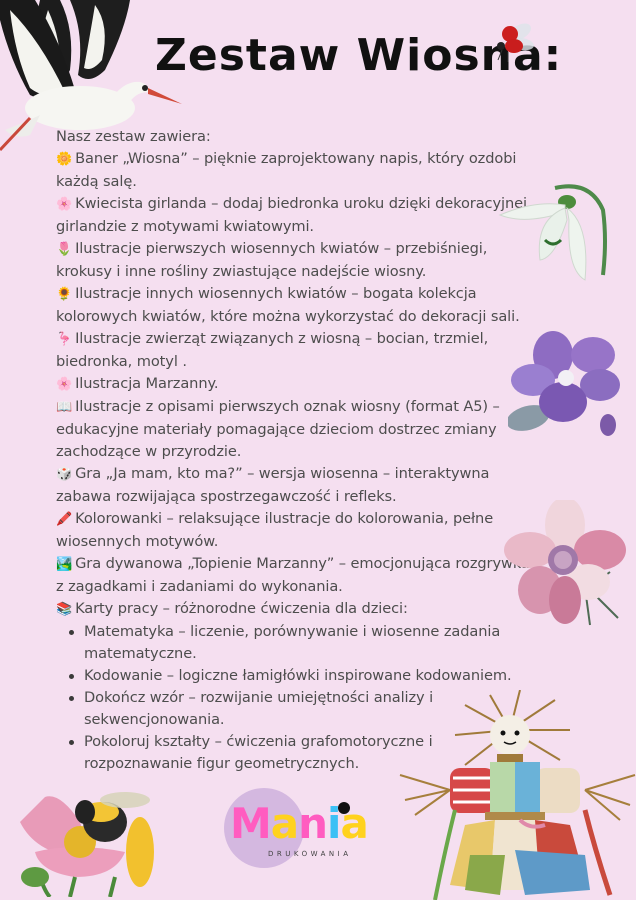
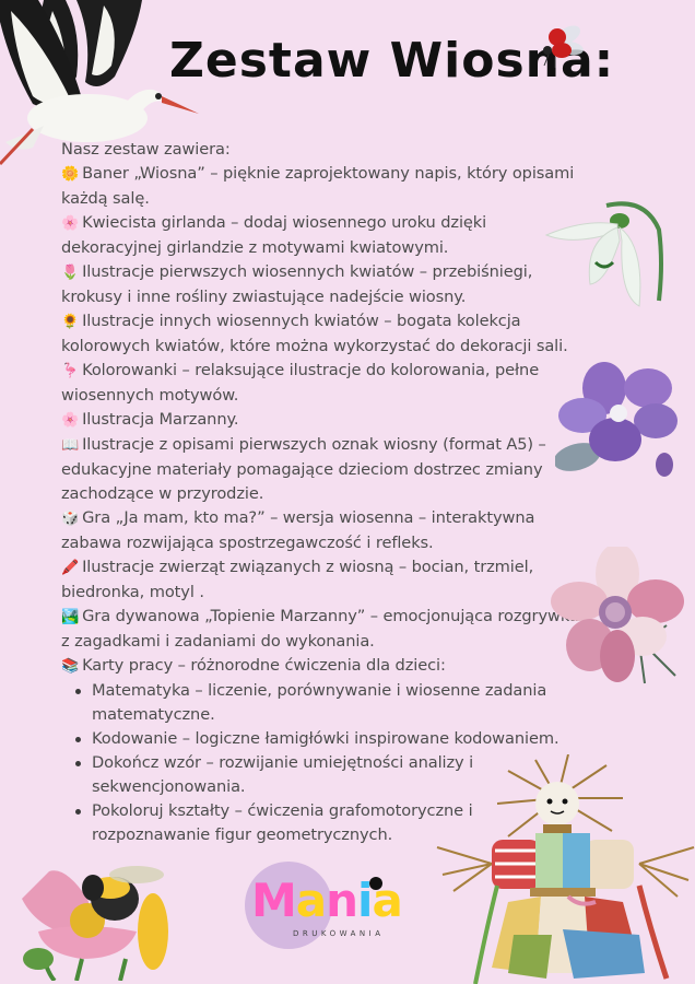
  Zestaw Wiosna:
  Nasz zestaw zawiera:
- 🌼 Baner „Wiosna” – pięknie zaprojektowany napis, który ozdobi każdą salę.
+ 🌼 Baner „Wiosna” – pięknie zaprojektowany napis, który opisami każdą salę.
- 🌸 Kwiecista girlanda – dodaj biedronka uroku dzięki dekoracyjnej girlandzie z motywami kwiatowymi.
+ 🌸 Kwiecista girlanda – dodaj wiosennego uroku dzięki dekoracyjnej girlandzie z motywami kwiatowymi.
  🌷 Ilustracje pierwszych wiosennych kwiatów – przebiśniegi, krokusy i inne rośliny zwiastujące nadejście wiosny.
  🌻 Ilustracje innych wiosennych kwiatów – bogata kolekcja kolorowych kwiatów, które można wykorzystać do dekoracji sali.
- 🦩 Ilustracje zwierząt związanych z wiosną – bocian, trzmiel, biedronka, motyl .
+ 🦩 Kolorowanki – relaksujące ilustracje do kolorowania, pełne wiosennych motywów.
  🌸 Ilustracja Marzanny.
  📖 Ilustracje z opisami pierwszych oznak wiosny (format A5) – edukacyjne materiały pomagające dzieciom dostrzec zmiany zachodzące w przyrodzie.
  🎲 Gra „Ja mam, kto ma?” – wersja wiosenna – interaktywna zabawa rozwijająca spostrzegawczość i refleks.
- 🖍️ Kolorowanki – relaksujące ilustracje do kolorowania, pełne wiosennych motywów.
+ 🖍️ Ilustracje zwierząt związanych z wiosną – bocian, trzmiel, biedronka, motyl .
  🏞️ Gra dywanowa „Topienie Marzanny” – emocjonująca rozgryw z zagadkami i zadaniami do wykonania.
  📚 Karty pracy – różnorodne ćwiczenia dla dzieci:
  Matematyka – liczenie, porównywanie i wiosenne zadania matematyczne.
  Kodowanie – logiczne łamigłówki inspirowane kodowaniem.
  Dokończ wzór – rozwijanie umiejętności analizy i sekwencjonowania.
  Pokoloruj kształty – ćwiczenia grafomotoryczne i rozpoznawanie figur geometrycznych.
  Mania
  DRUKOWANIA
